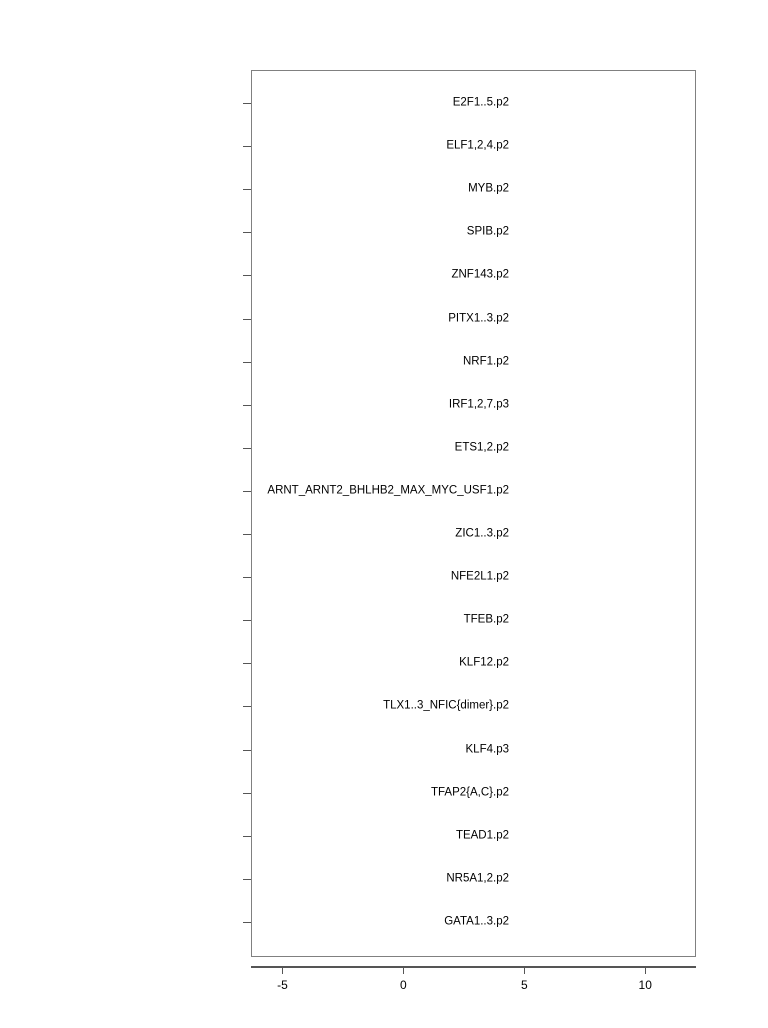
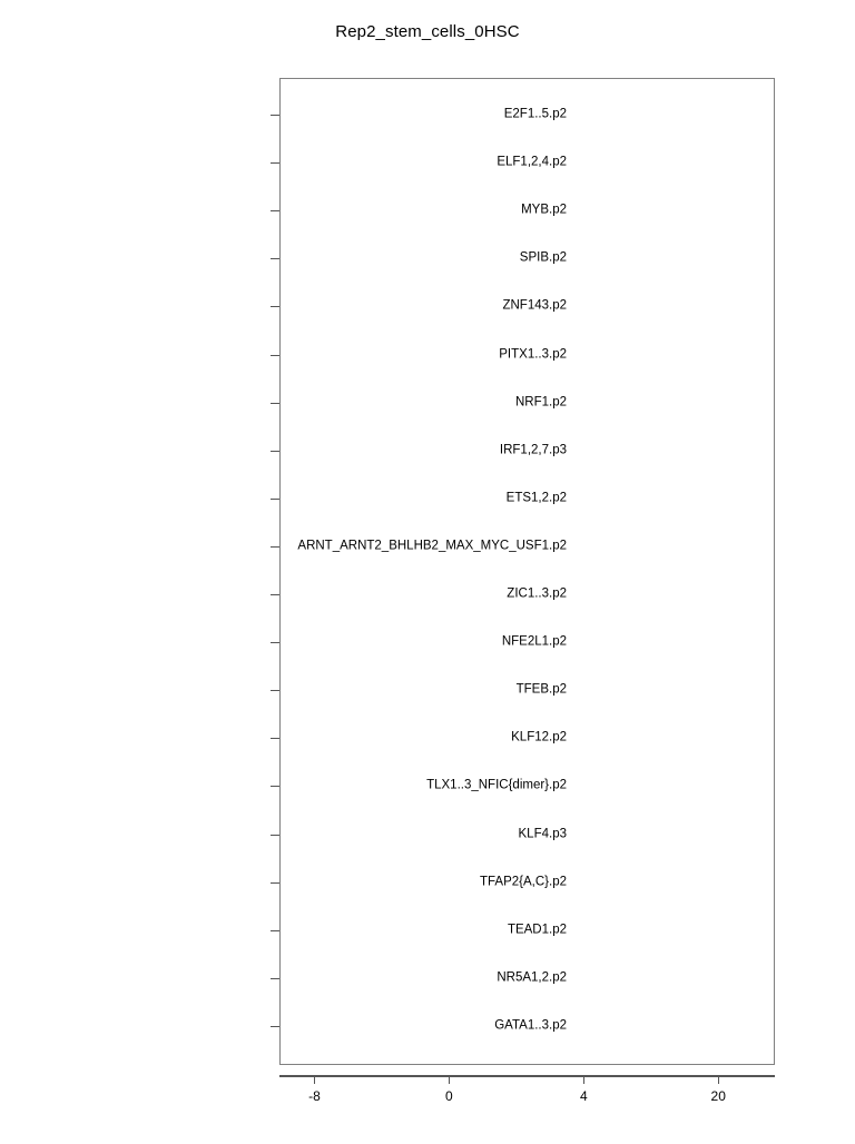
+ Rep2_stem_cells_0HSC
  E2F1..5.p2
  ELF1,2,4.p2
  MYB.p2
  SPIB.p2
  ZNF143.p2
  PITX1..3.p2
  NRF1.p2
  IRF1,2,7.p3
  ETS1,2.p2
  ARNT_ARNT2_BHLHB2_MAX_MYC_USF1.p2
  ZIC1..3.p2
  NFE2L1.p2
  TFEB.p2
  KLF12.p2
  TLX1..3_NFIC{dimer}.p2
  KLF4.p3
  TFAP2{A,C}.p2
  TEAD1.p2
  NR5A1,2.p2
  GATA1..3.p2
- -5
+ -8
  0
- 5
+ 4
- 10
+ 20
